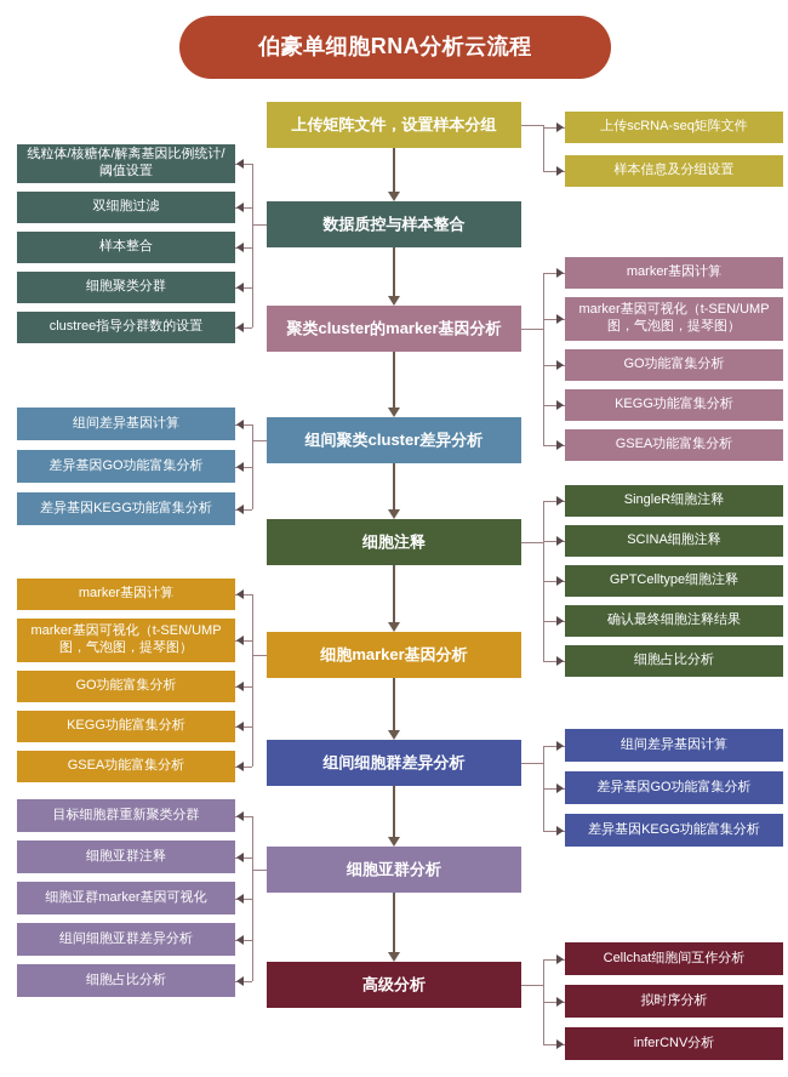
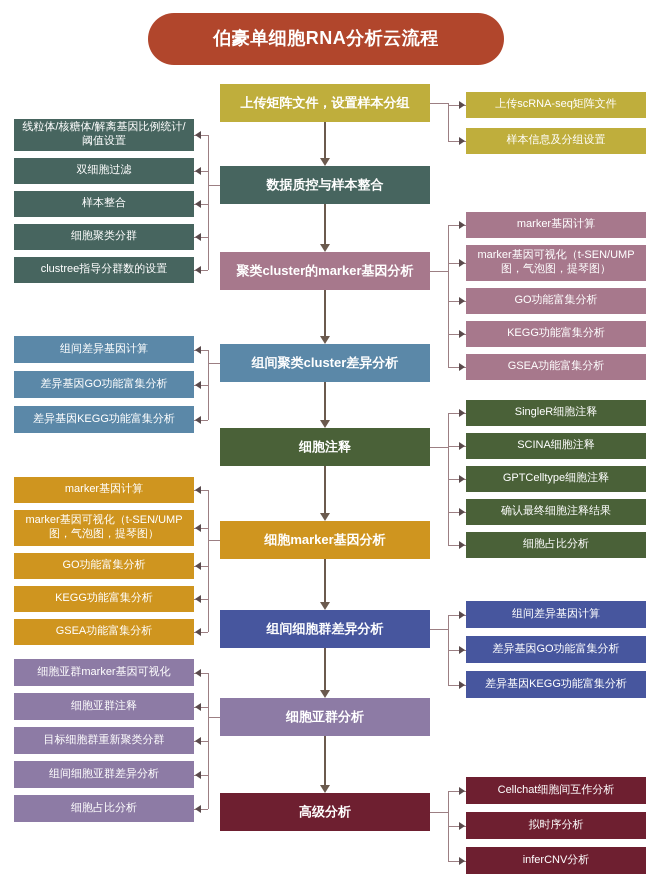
  伯豪单细胞RNA分析云流程
  上传矩阵文件，设置样本分组
  数据质控与样本整合
  聚类cluster的marker基因分析
  组间聚类cluster差异分析
  细胞注释
  细胞marker基因分析
  组间细胞群差异分析
  细胞亚群分析
  高级分析
  上传scRNA-seq矩阵文件
  样本信息及分组设置
  线粒体/核糖体/解离基因比例统计/阈值设置
  双细胞过滤
  样本整合
  细胞聚类分群
  clustree指导分群数的设置
  marker基因计算
  marker基因可视化（t-SEN/UMP图，气泡图，提琴图）
  GO功能富集分析
  KEGG功能富集分析
  GSEA功能富集分析
  组间差异基因计算
  差异基因GO功能富集分析
  差异基因KEGG功能富集分析
  SingleR细胞注释
  SCINA细胞注释
  GPTCelltype细胞注释
  确认最终细胞注释结果
  细胞占比分析
  marker基因计算
  marker基因可视化（t-SEN/UMP图，气泡图，提琴图）
  GO功能富集分析
  KEGG功能富集分析
  GSEA功能富集分析
  组间差异基因计算
  差异基因GO功能富集分析
  差异基因KEGG功能富集分析
- 目标细胞群重新聚类分群
+ 细胞亚群marker基因可视化
  细胞亚群注释
- 细胞亚群marker基因可视化
+ 目标细胞群重新聚类分群
  组间细胞亚群差异分析
  细胞占比分析
  Cellchat细胞间互作分析
  拟时序分析
  inferCNV分析
